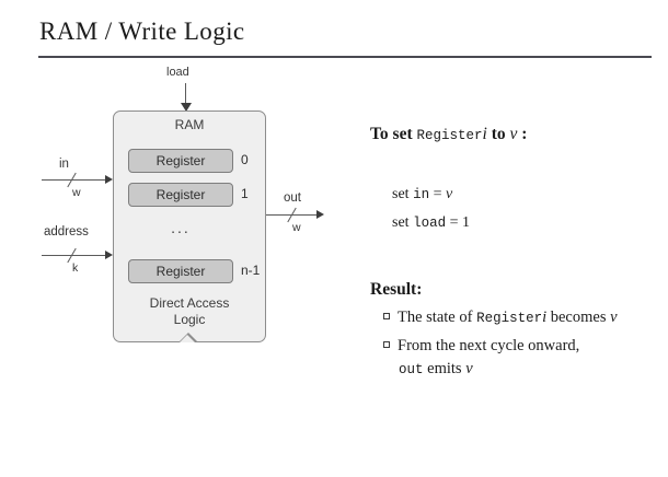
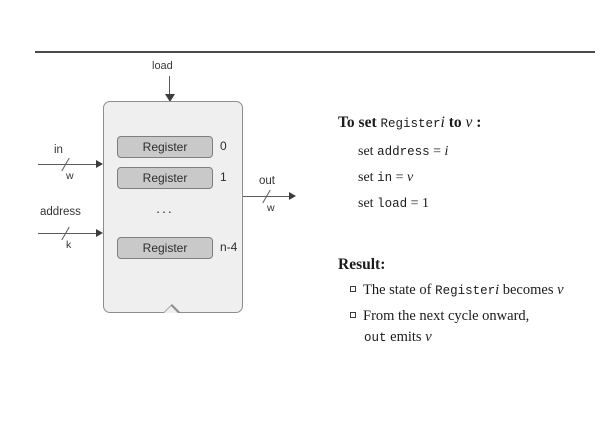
- RAM / Write Logic
  load
- RAM
  Register
  0
  Register
  1
  ...
  Register
- n-1
+ n-4
- Direct Access
- Logic
  in
  w
  address
  k
  out
  w
  To set Registeri to v :
+ set address = i
  set in = v
  set load = 1
  Result:
  The state of Registeri becomes v
  From the next cycle onward,
  out emits v
